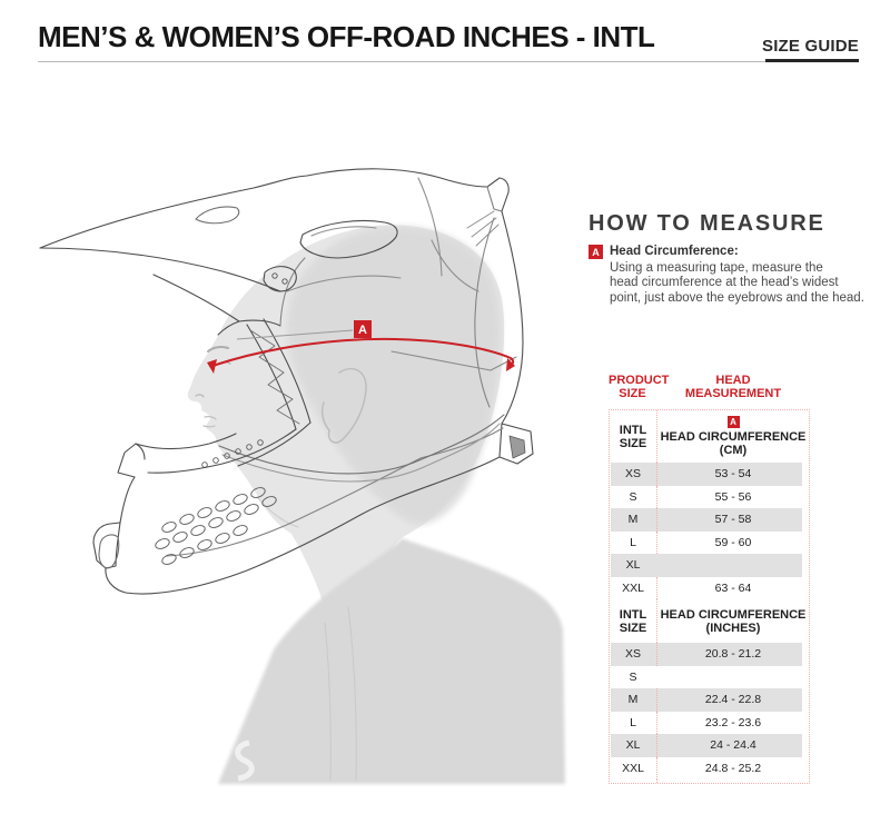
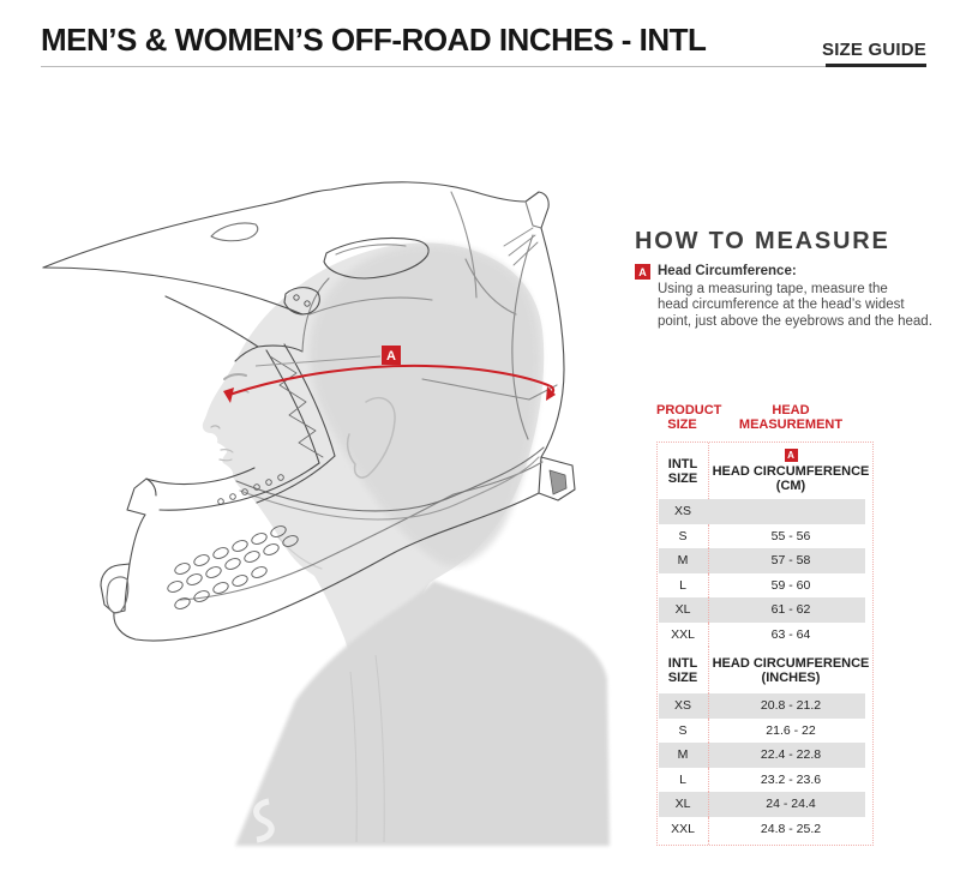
  MEN’S & WOMEN’S OFF-ROAD INCHES - INTL
  SIZE GUIDE
  A
  HOW TO MEASURE
  A
  Head Circumference:
  Using a measuring tape, measure the
  head circumference at the head’s widest
  point, just above the eyebrows and the head.
  PRODU
  SIZE
  HEAD
  MEASUREMENT
  INTL
  SIZE
  A
  HEAD CIRCUMFERENCE
  (CM)
  XS
- 53 - 54
  S
  55 - 56
  M
  57 - 58
  L
  59 - 60
  XL
+ 61 - 62
  XXL
  63 - 64
  INTL
  SIZE
  HEAD CIRCUMFERENCE
  (INCHES)
  XS
  20.8 - 21.2
  S
+ 21.6 - 22
  M
  22.4 - 22.8
  L
  23.2 - 23.6
  XL
  24 - 24.4
  XXL
  24.8 - 25.2
